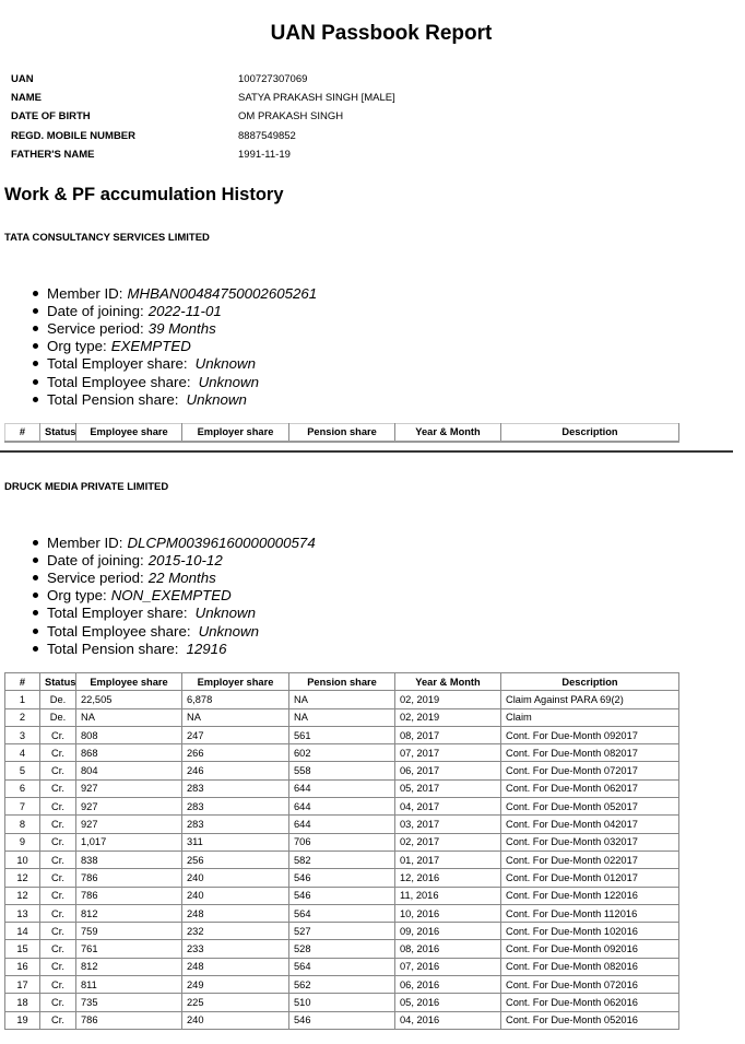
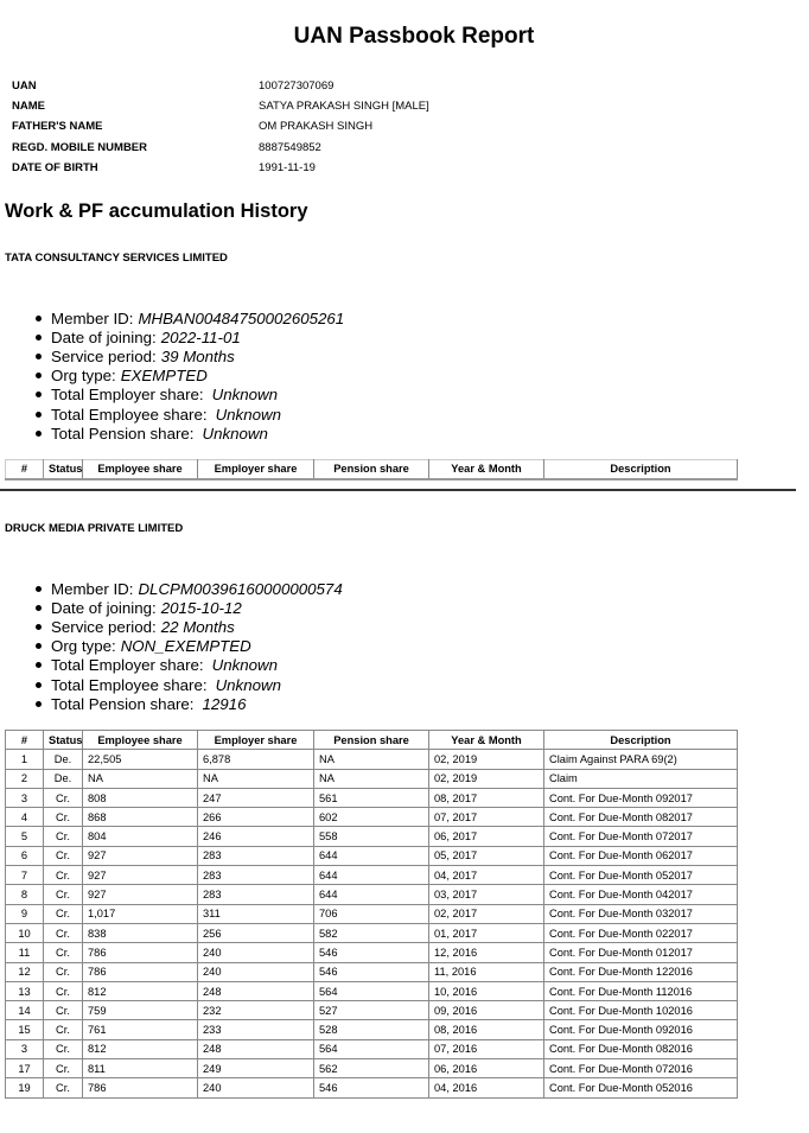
  UAN Passbook Report
  UAN
  100727307069
  NAME
  SATYA PRAKASH SINGH [MALE]
- DATE OF BIRTH
+ FATHER'S NAME
  OM PRAKASH SINGH
  REGD. MOBILE NUMBER
  8887549852
- FATHER'S NAME
+ DATE OF BIRTH
  1991-11-19
  Work & PF accumulation History
  TATA CONSULTANCY SERVICES LIMITED
  Member ID:
  MHBAN00484750002605261
  Date of joining:
  2022-11-01
  Service period:
  39 Months
  Org type:
  EXEMPTED
  Total Employer share:
  Unknown
  Total Employee share:
  Unknown
  Total Pension share:
  Unknown
  #	Status	Employee share	Employer share	Pension share	Year & Month	Description
  DRUCK MEDIA PRIVATE LIMITED
  Member ID:
  DLCPM00396160000000574
  Date of joining:
  2015-10-12
  Service period:
  22 Months
  Org type:
  NON_EXEMPTED
  Total Employer share:
  Unknown
  Total Employee share:
  Unknown
  Total Pension share:
  12916
  #	Status	Employee share	Employer share	Pension share	Year & Month	Description
  1	De.	22,505	6,878	NA	02, 2019	Claim Against PARA 69(2)
  2	De.	NA	NA	NA	02, 2019	Claim
  3	Cr.	808	247	561	08, 2017	Cont. For Due-Month 092017
  4	Cr.	868	266	602	07, 2017	Cont. For Due-Month 082017
  5	Cr.	804	246	558	06, 2017	Cont. For Due-Month 072017
  6	Cr.	927	283	644	05, 2017	Cont. For Due-Month 062017
  7	Cr.	927	283	644	04, 2017	Cont. For Due-Month 052017
  8	Cr.	927	283	644	03, 2017	Cont. For Due-Month 042017
  9	Cr.	1,017	311	706	02, 2017	Cont. For Due-Month 032017
  10	Cr.	838	256	582	01, 2017	Cont. For Due-Month 022017
- 12	Cr.	786	240	546	12, 2016	Cont. For Due-Month 012017
+ 11	Cr.	786	240	546	12, 2016	Cont. For Due-Month 012017
  12	Cr.	786	240	546	11, 2016	Cont. For Due-Month 122016
  13	Cr.	812	248	564	10, 2016	Cont. For Due-Month 112016
  14	Cr.	759	232	527	09, 2016	Cont. For Due-Month 102016
  15	Cr.	761	233	528	08, 2016	Cont. For Due-Month 092016
- 16	Cr.	812	248	564	07, 2016	Cont. For Due-Month 082016
+ 3	Cr.	812	248	564	07, 2016	Cont. For Due-Month 082016
  17	Cr.	811	249	562	06, 2016	Cont. For Due-Month 072016
- 18	Cr.	735	225	510	05, 2016	Cont. For Due-Month 062016
  19	Cr.	786	240	546	04, 2016	Cont. For Due-Month 052016
